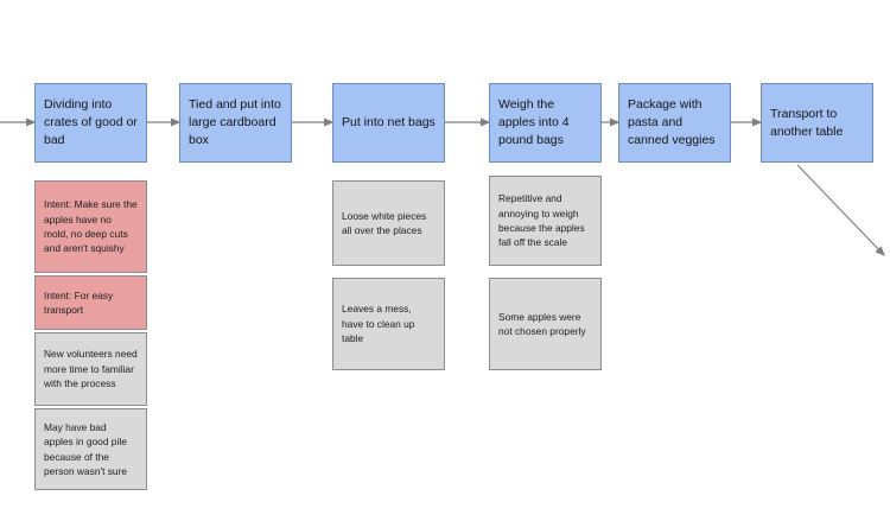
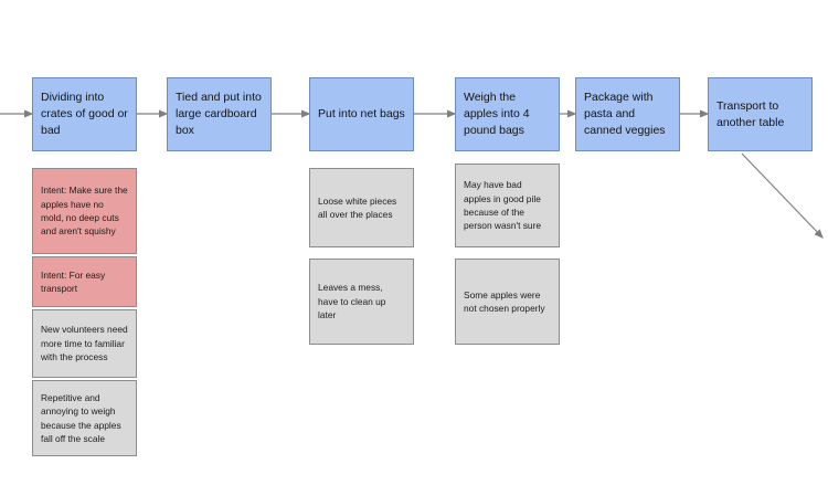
  Dividing into crates of good or bad
  Tied and put into large cardboard box
  Put into net bags
  Weigh the apples into 4 pound bags
  Package with pasta and canned veggies
  Transport to another table
  Intent: Make sure the apples have no mold, no deep cuts and aren't squishy
  Intent: For easy transport
  New volunteers need more time to familiar with the process
- May have bad apples in good pile because of the person wasn't sure
+ Repetitive and annoying to weigh because the apples fall off the scale
  Loose white pieces all over the places
- Leaves a mess, have to clean up table
+ Leaves a mess, have to clean up later
- Repetitive and annoying to weigh because the apples fall off the scale
+ May have bad apples in good pile because of the person wasn't sure
  Some apples were not chosen properly
